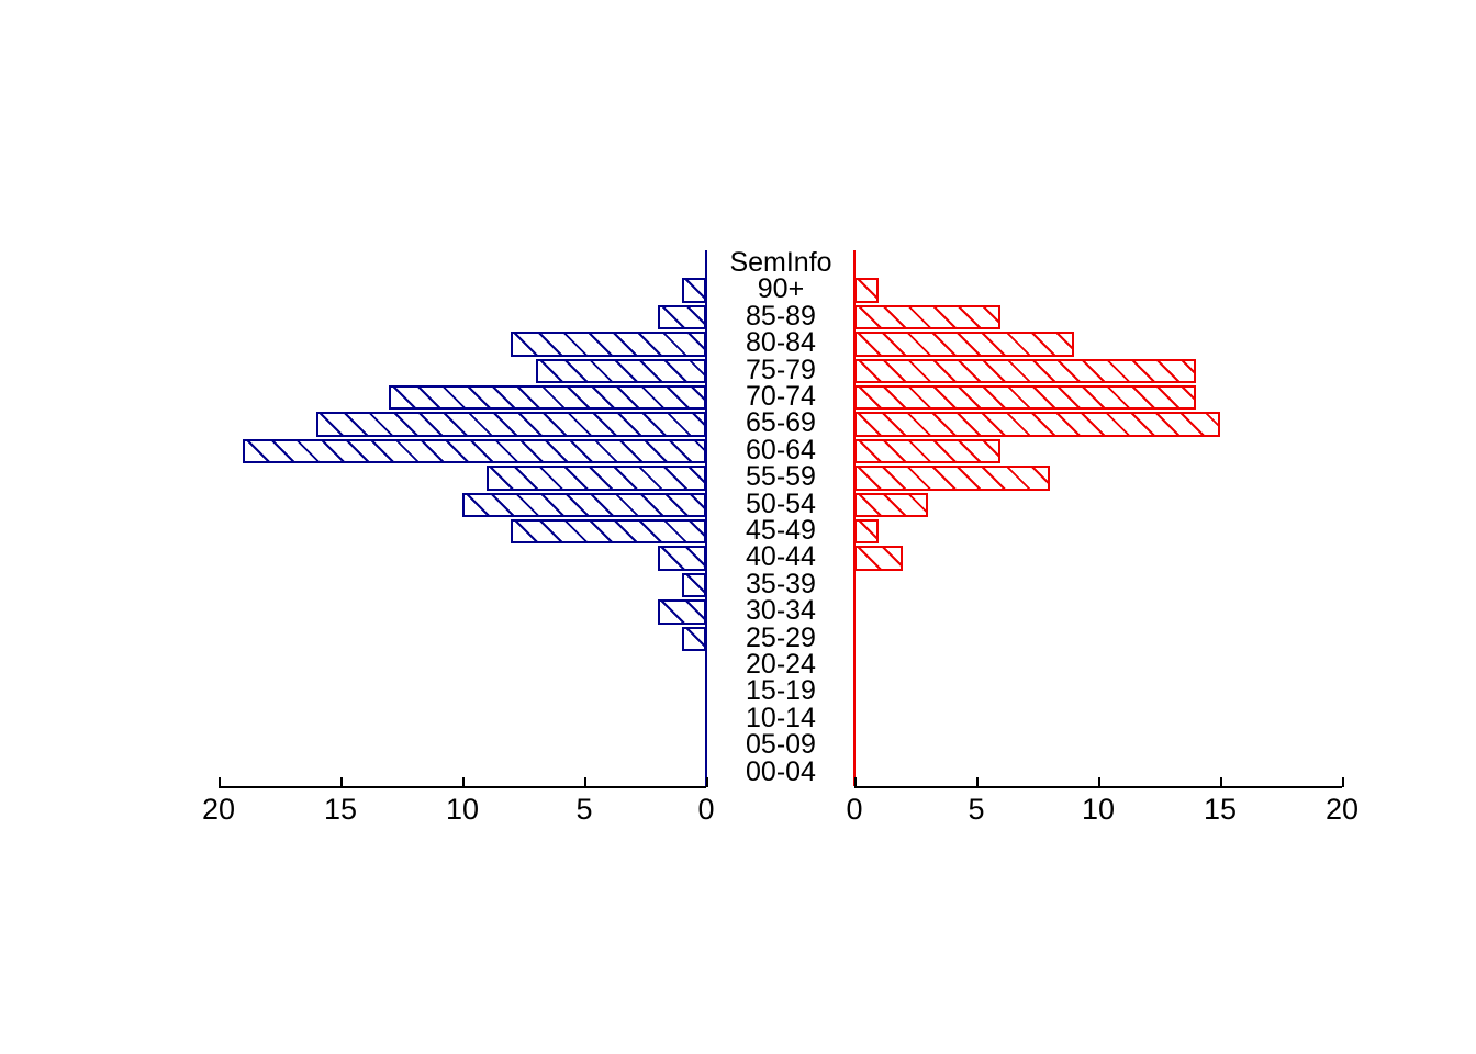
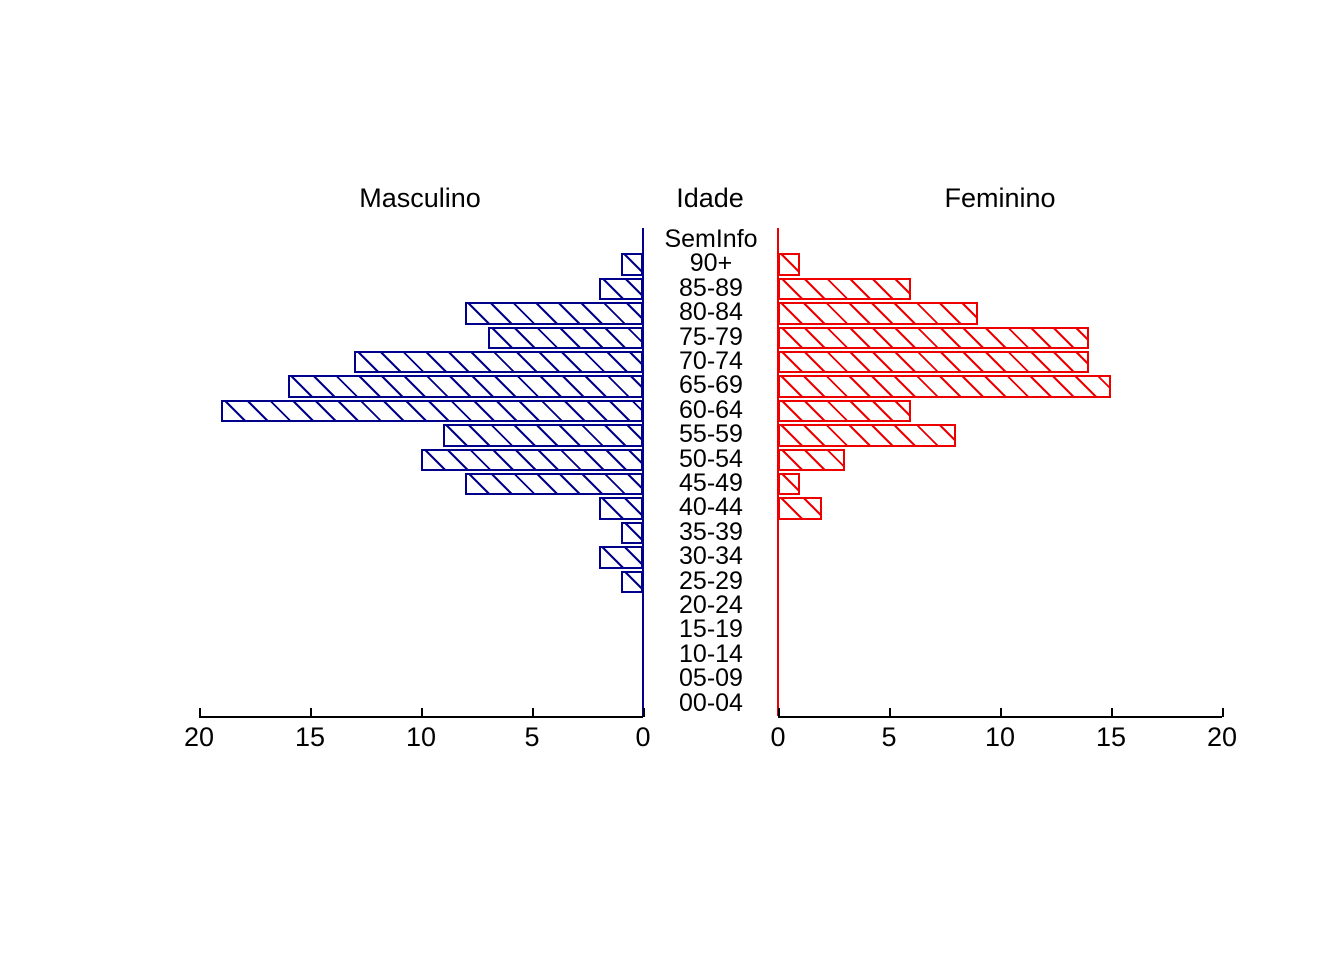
+ Masculino
+ Idade
+ Feminino
  SemInfo
  90+
  85-89
  80-84
  75-79
  70-74
  65-69
  60-64
  55-59
  50-54
  45-49
  40-44
  35-39
  30-34
  25-29
  20-24
  15-19
  10-14
  05-09
  00-04
  0
  5
  10
  15
  20
  0
  5
  10
  15
  20
